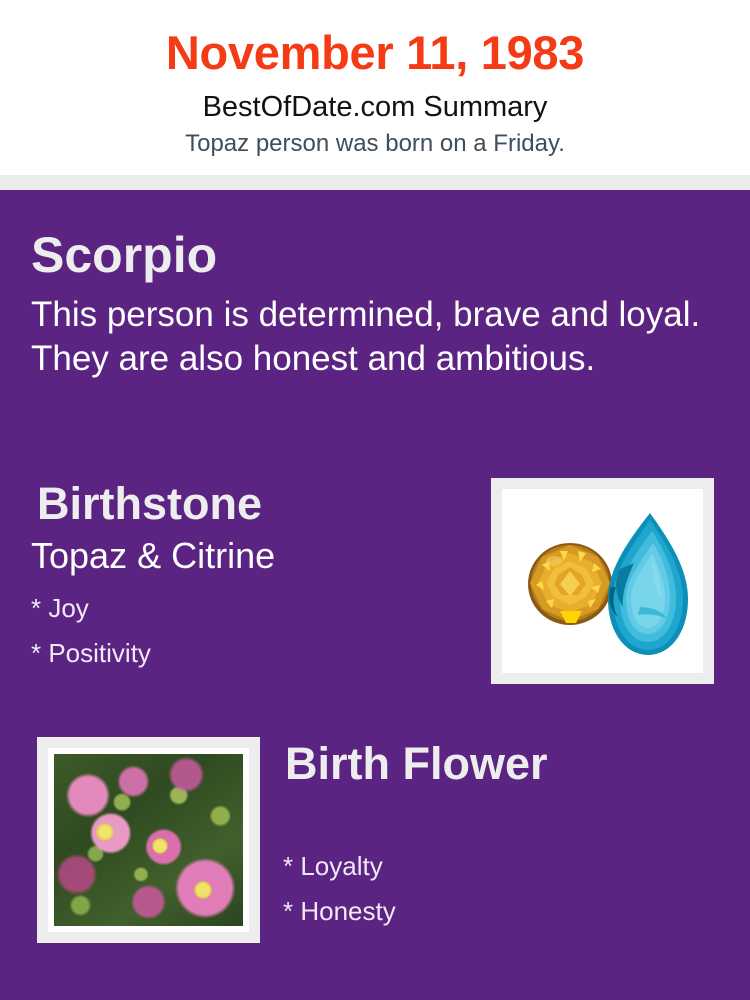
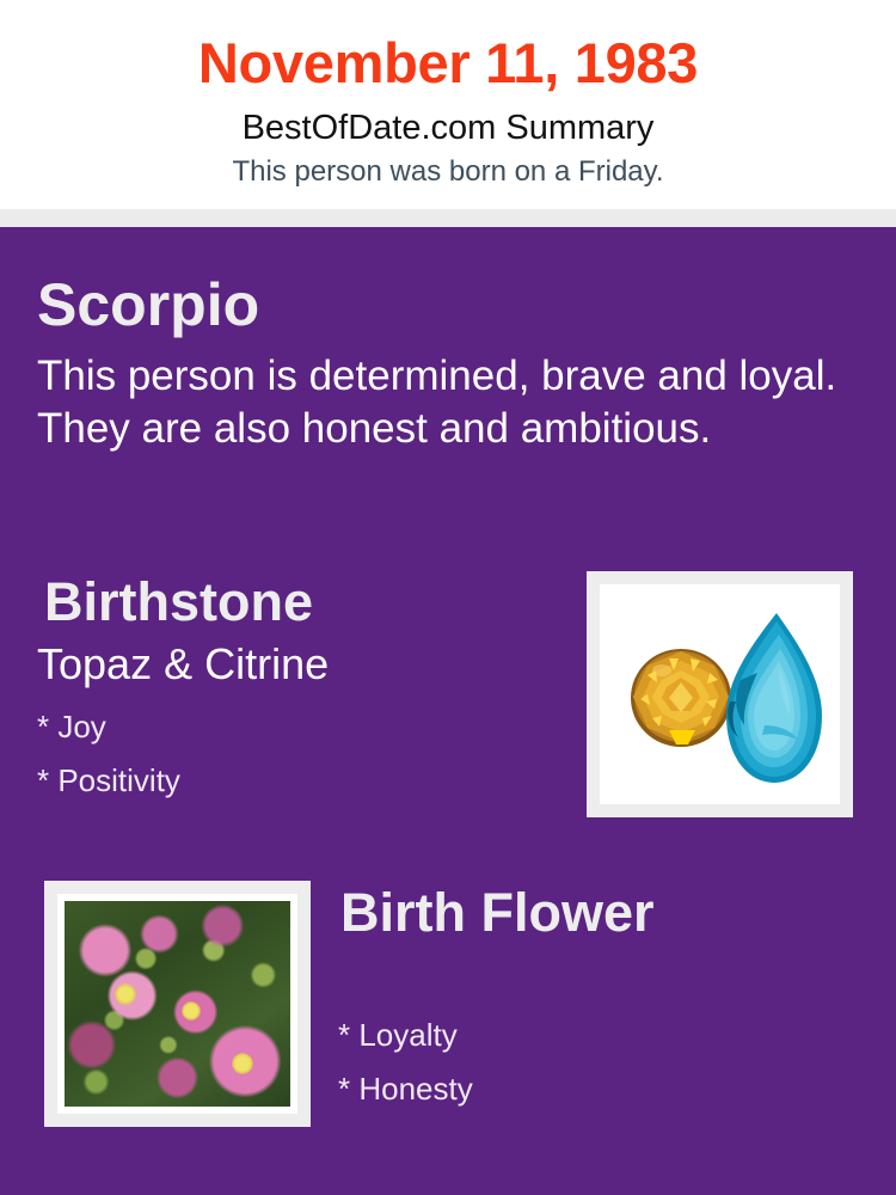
  November 11, 1983
  BestOfDate.com Summary
- Topaz person was born on a Friday.
+ This person was born on a Friday.
  Scorpio
  This person is determined, brave and loyal. They are also honest and ambitious.
  Birthstone
  Topaz & Citrine
  * Joy
  * Positivity
  Birth Flower
  * Loyalty
  * Honesty
